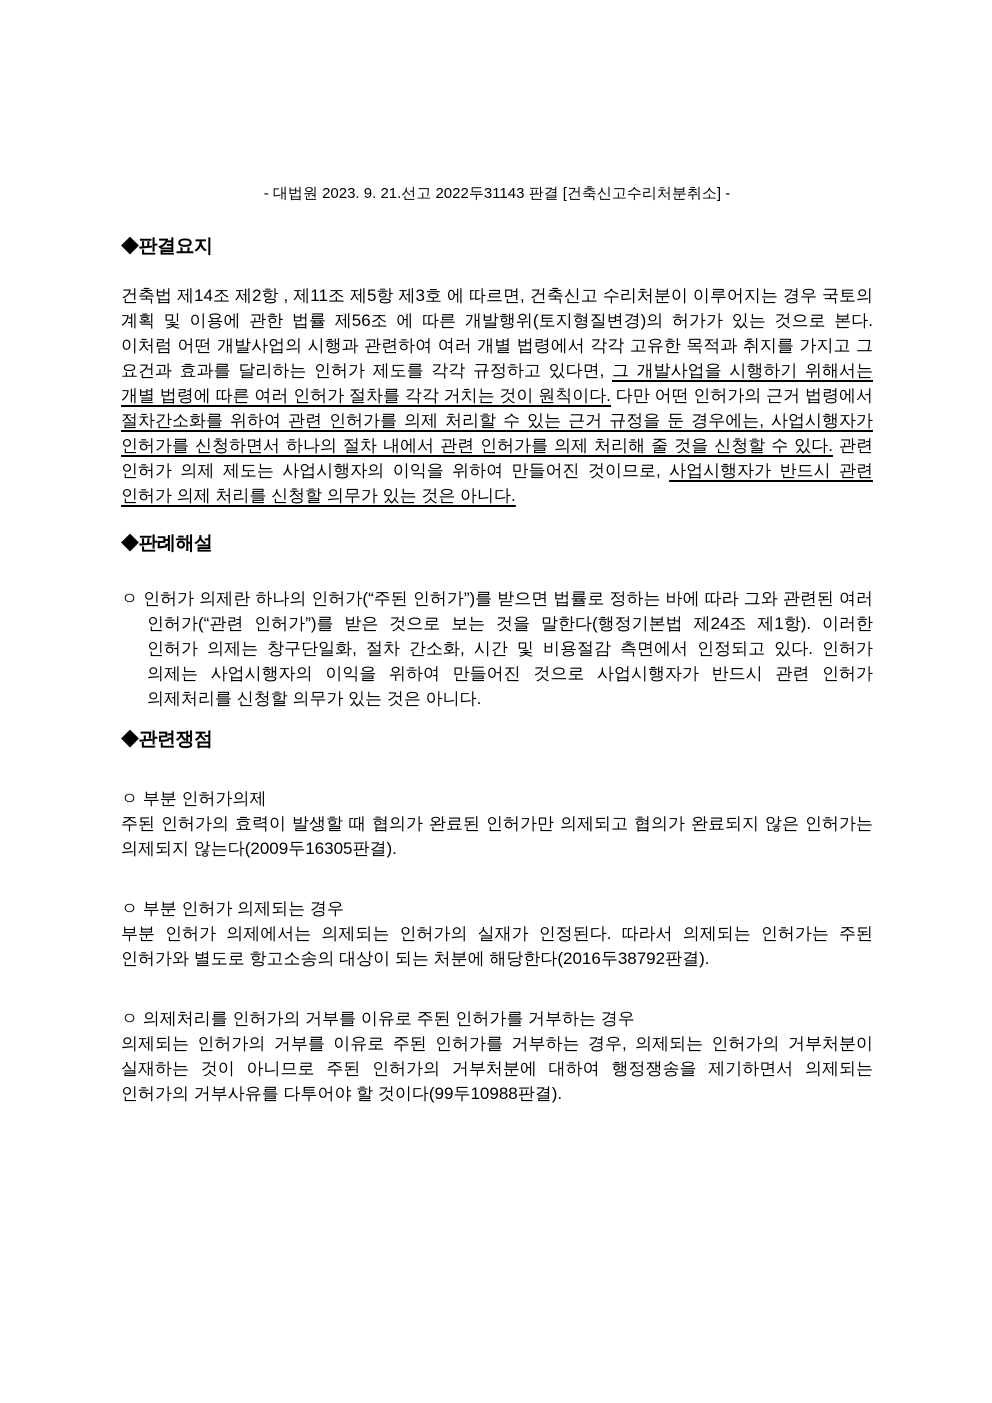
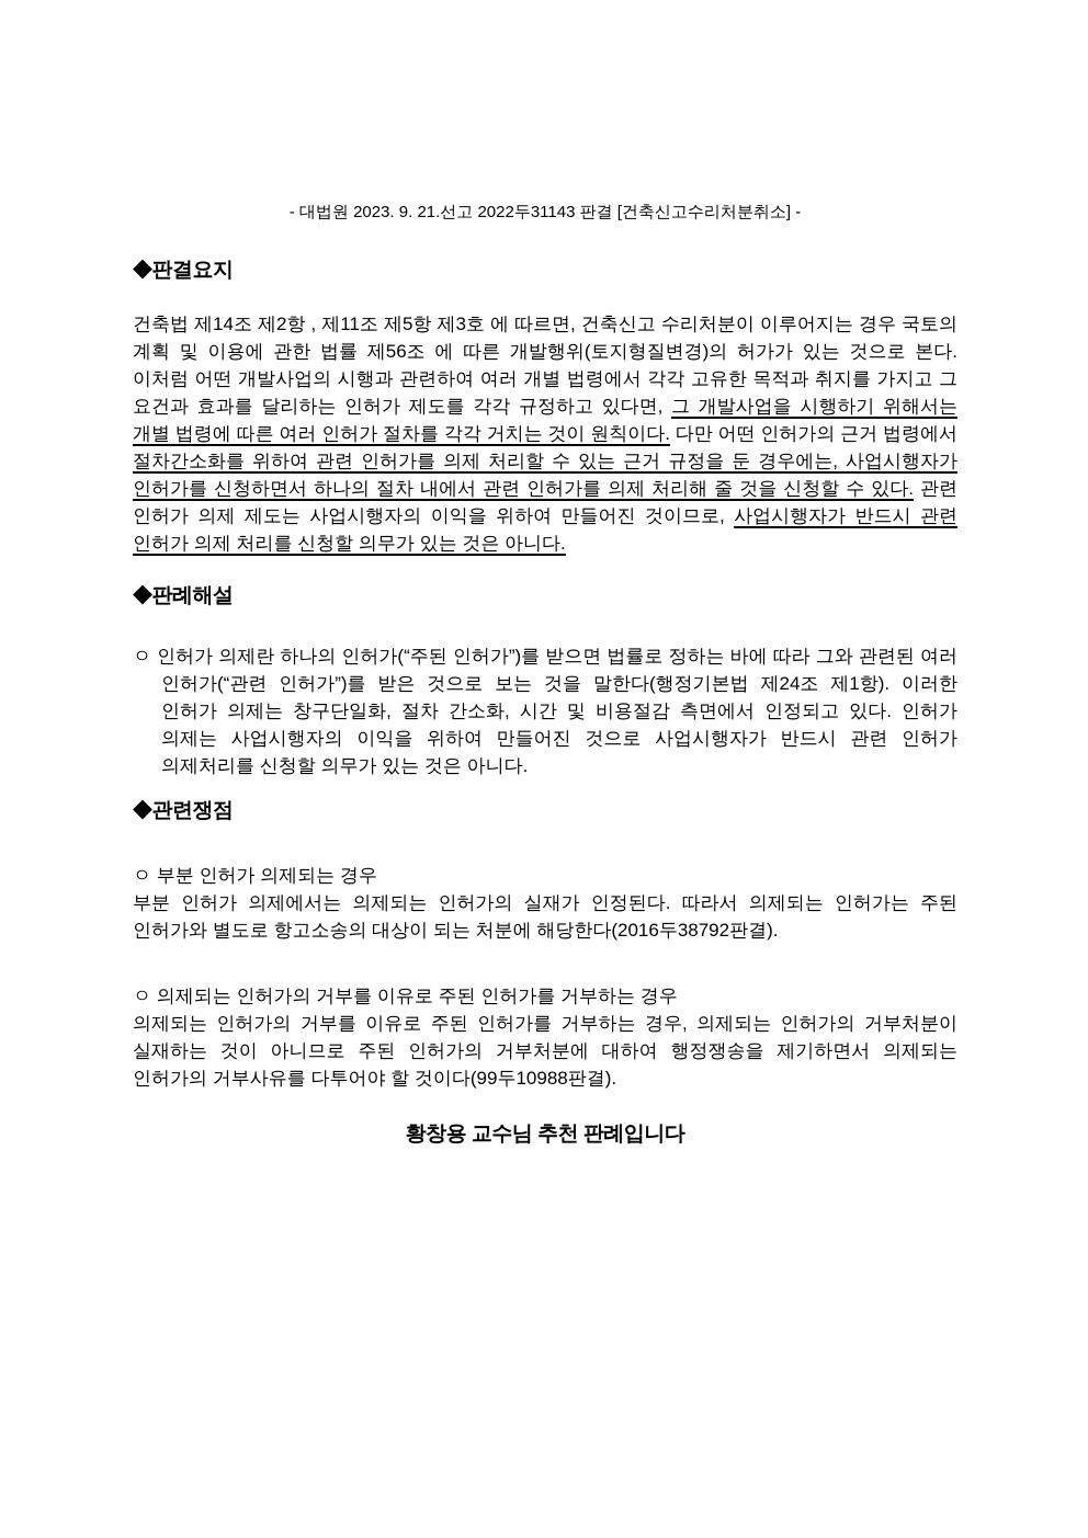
  - 대법원 2023. 9. 21.선고 2022두31143 판결 [건축신고수리처분취소] -
  ◆판결요지
  건축법 제14조 제2항 , 제11조 제5항 제3호 에 따르면, 건축신고 수리처분이 이루어지는 경우 국토의 계획 및 이용에 관한 법률 제56조 에 따른 개발행위(토지형질변경)의 허가가 있는 것으로 본다. 이처럼 어떤 개발사업의 시행과 관련하여 여러 개별 법령에서 각각 고유한 목적과 취지를 가지고 그 요건과 효과를 달리하는 인허가 제도를 각각 규정하고 있다면, 그 개발사업을 시행하기 위해서는 개별 법령에 따른 여러 인허가 절차를 각각 거치는 것이 원칙이다. 다만 어떤 인허가의 근거 법령에서 절차간소화를 위하여 관련 인허가를 의제 처리할 수 있는 근거 규정을 둔 경우에는, 사업시행자가 인허가를 신청하면서 하나의 절차 내에서 관련 인허가를 의제 처리해 줄 것을 신청할 수 있다. 관련 인허가 의제 제도는 사업시행자의 이익을 위하여 만들어진 것이므로, 사업시행자가 반드시 관련 인허가 의제 처리를 신청할 의무가 있는 것은 아니다.
  ◆판례해설
  ㅇ 인허가 의제란 하나의 인허가(“주된 인허가”)를 받으면 법률로 정하는 바에 따라 그와 관련된 여러 인허가(“관련 인허가”)를 받은 것으로 보는 것을 말한다(행정기본법 제24조 제1항). 이러한 인허가 의제는 창구단일화, 절차 간소화, 시간 및 비용절감 측면에서 인정되고 있다. 인허가 의제는 사업시행자의 이익을 위하여 만들어진 것으로 사업시행자가 반드시 관련 인허가 의제처리를 신청할 의무가 있는 것은 아니다.
  ◆관련쟁점
- ㅇ 부분 인허가의제
- 주된 인허가의 효력이 발생할 때 협의가 완료된 인허가만 의제되고 협의가 완료되지 않은 인허가는 의제되지 않는다(2009두16305판결).
  ㅇ 부분 인허가 의제되는 경우
  부분 인허가 의제에서는 의제되는 인허가의 실재가 인정된다. 따라서 의제되는 인허가는 주된 인허가와 별도로 항고소송의 대상이 되는 처분에 해당한다(2016두38792판결).
- ㅇ 의제처리를 인허가의 거부를 이유로 주된 인허가를 거부하는 경우
+ ㅇ 의제되는 인허가의 거부를 이유로 주된 인허가를 거부하는 경우
  의제되는 인허가의 거부를 이유로 주된 인허가를 거부하는 경우, 의제되는 인허가의 거부처분이 실재하는 것이 아니므로 주된 인허가의 거부처분에 대하여 행정쟁송을 제기하면서 의제되는 인허가의 거부사유를 다투어야 할 것이다(99두10988판결).
+ 황창용 교수님 추천 판례입니다
